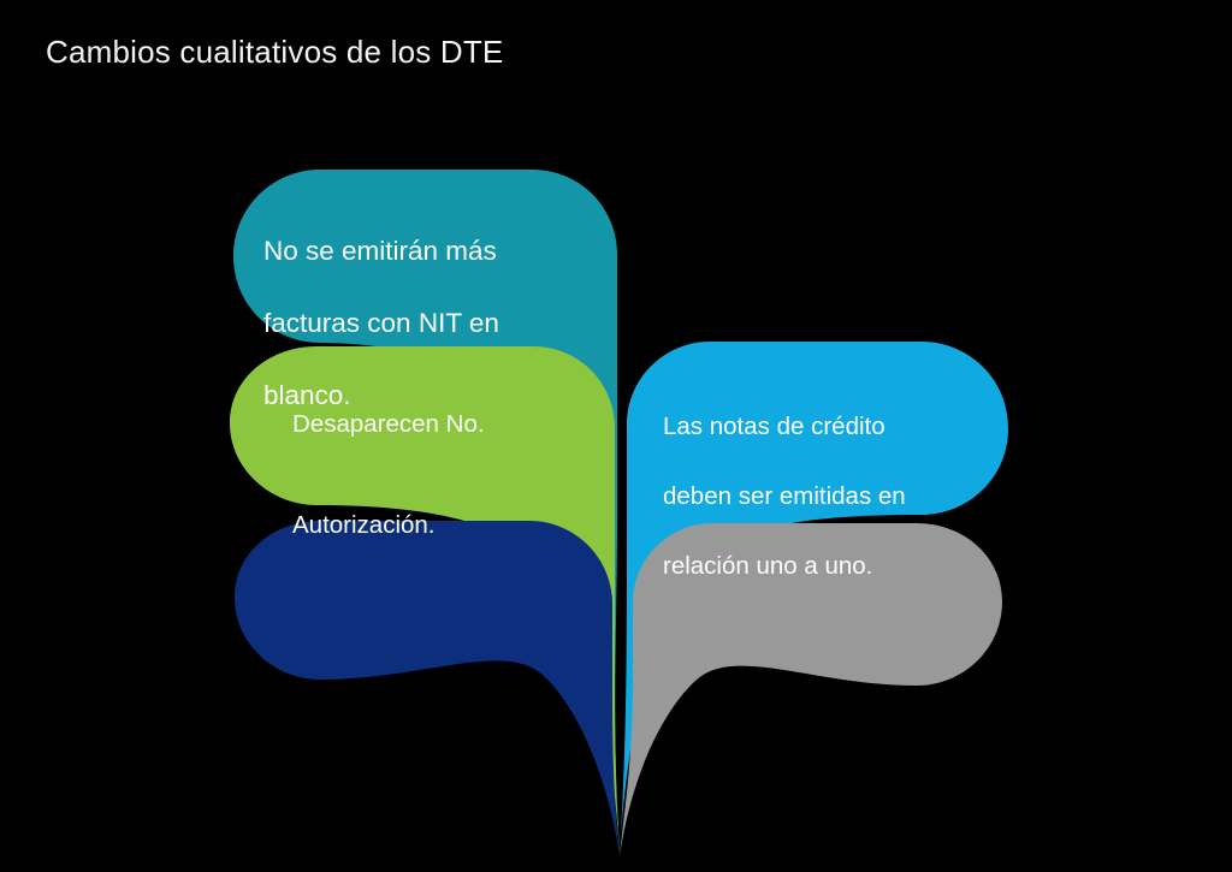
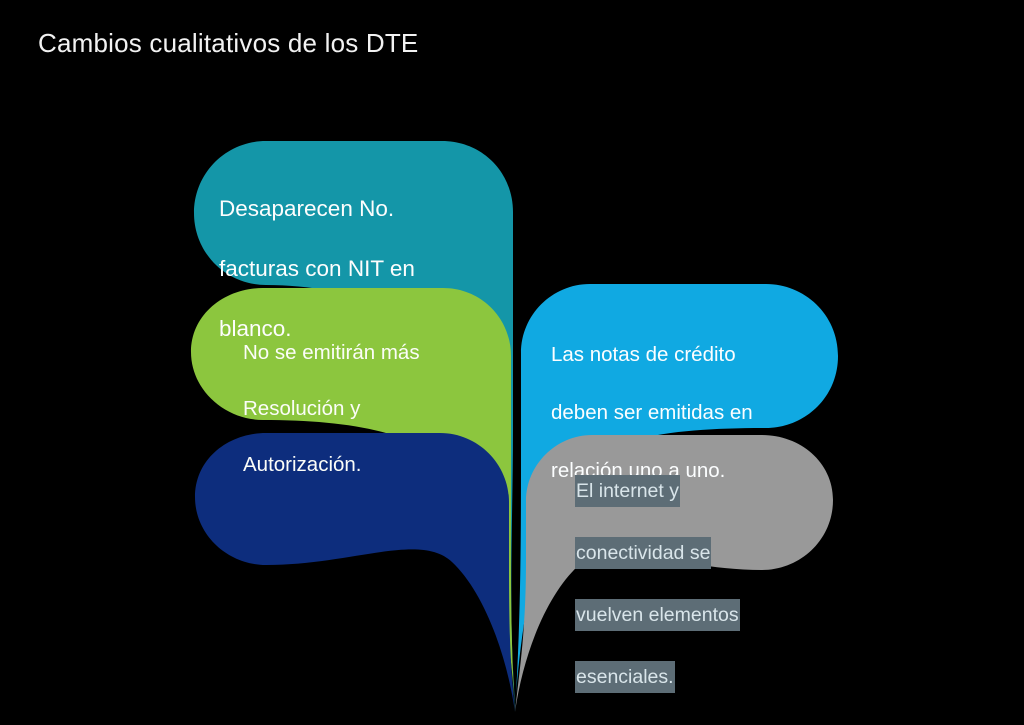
  Cambios cualitativos de los DTE
- No se emitirán más
+ Desaparecen No.
  facturas con NIT en
  blanco.
- Desaparecen No.
+ No se emitirán más
+ Resolución y
  Autorización.
  Las notas de crédito
  deben ser emitidas en
  relación uno a uno.
+ El internet y
+ conectividad se
+ vuelven elementos
+ esenciales.
